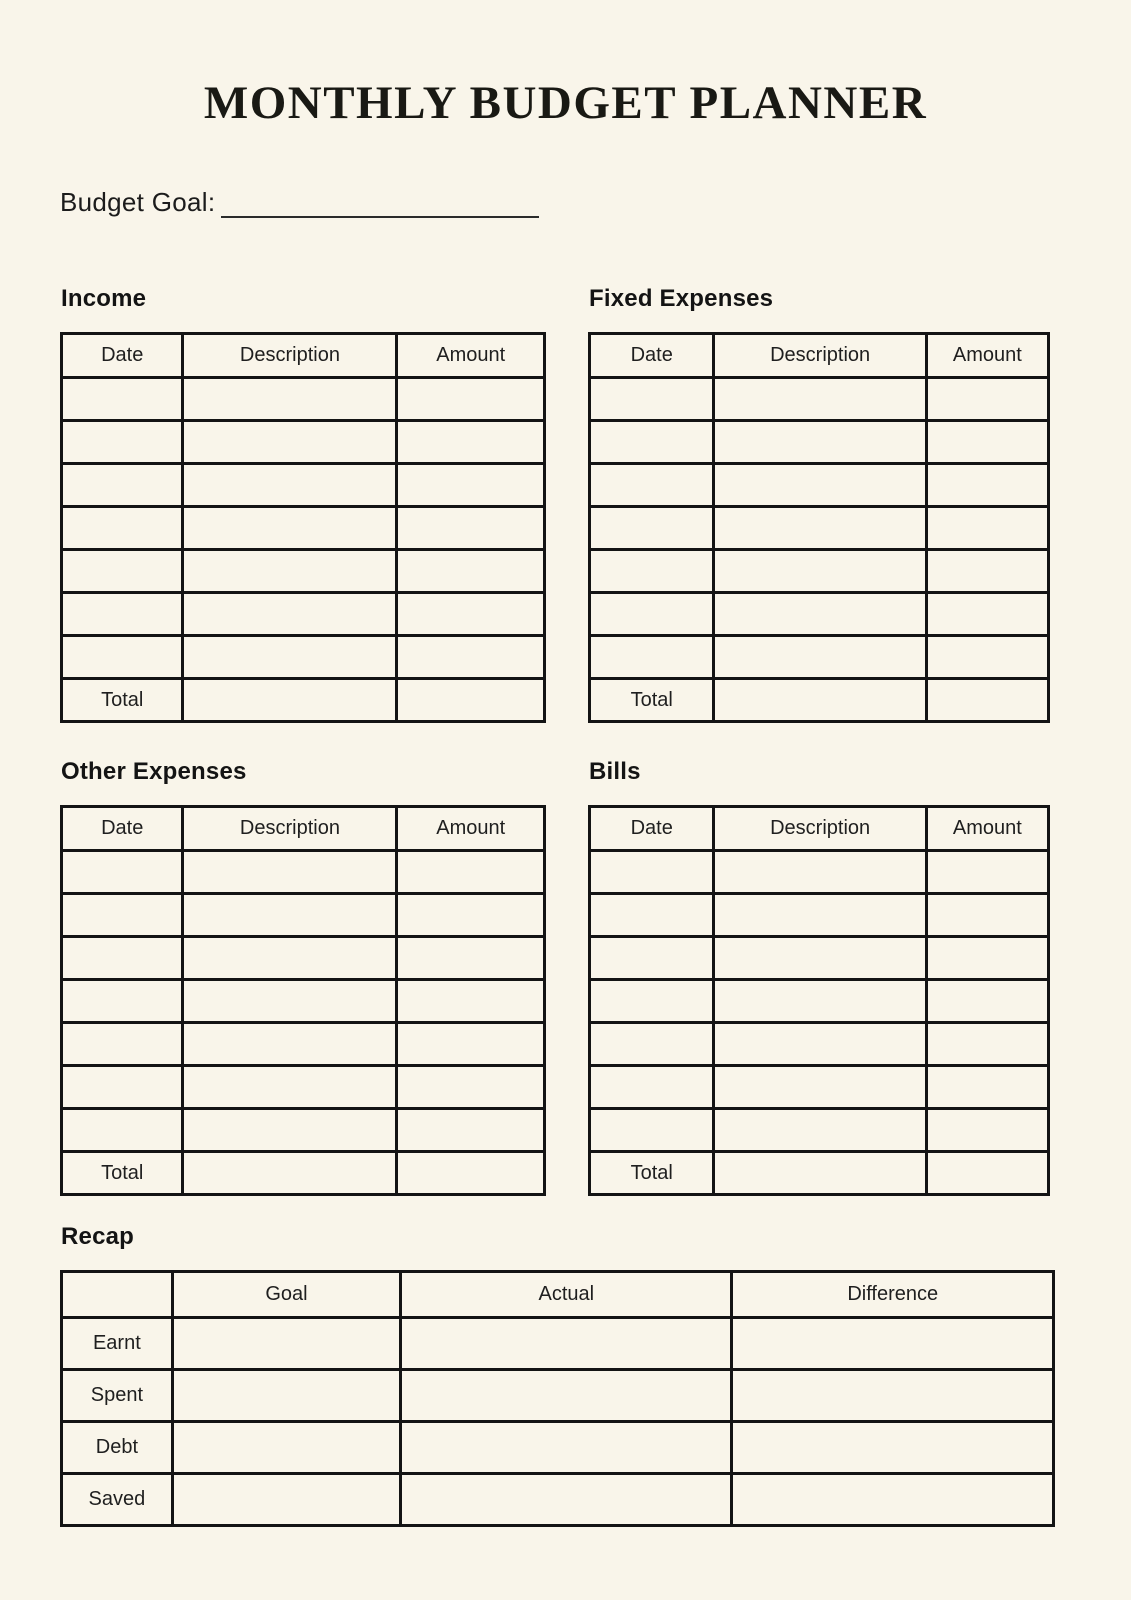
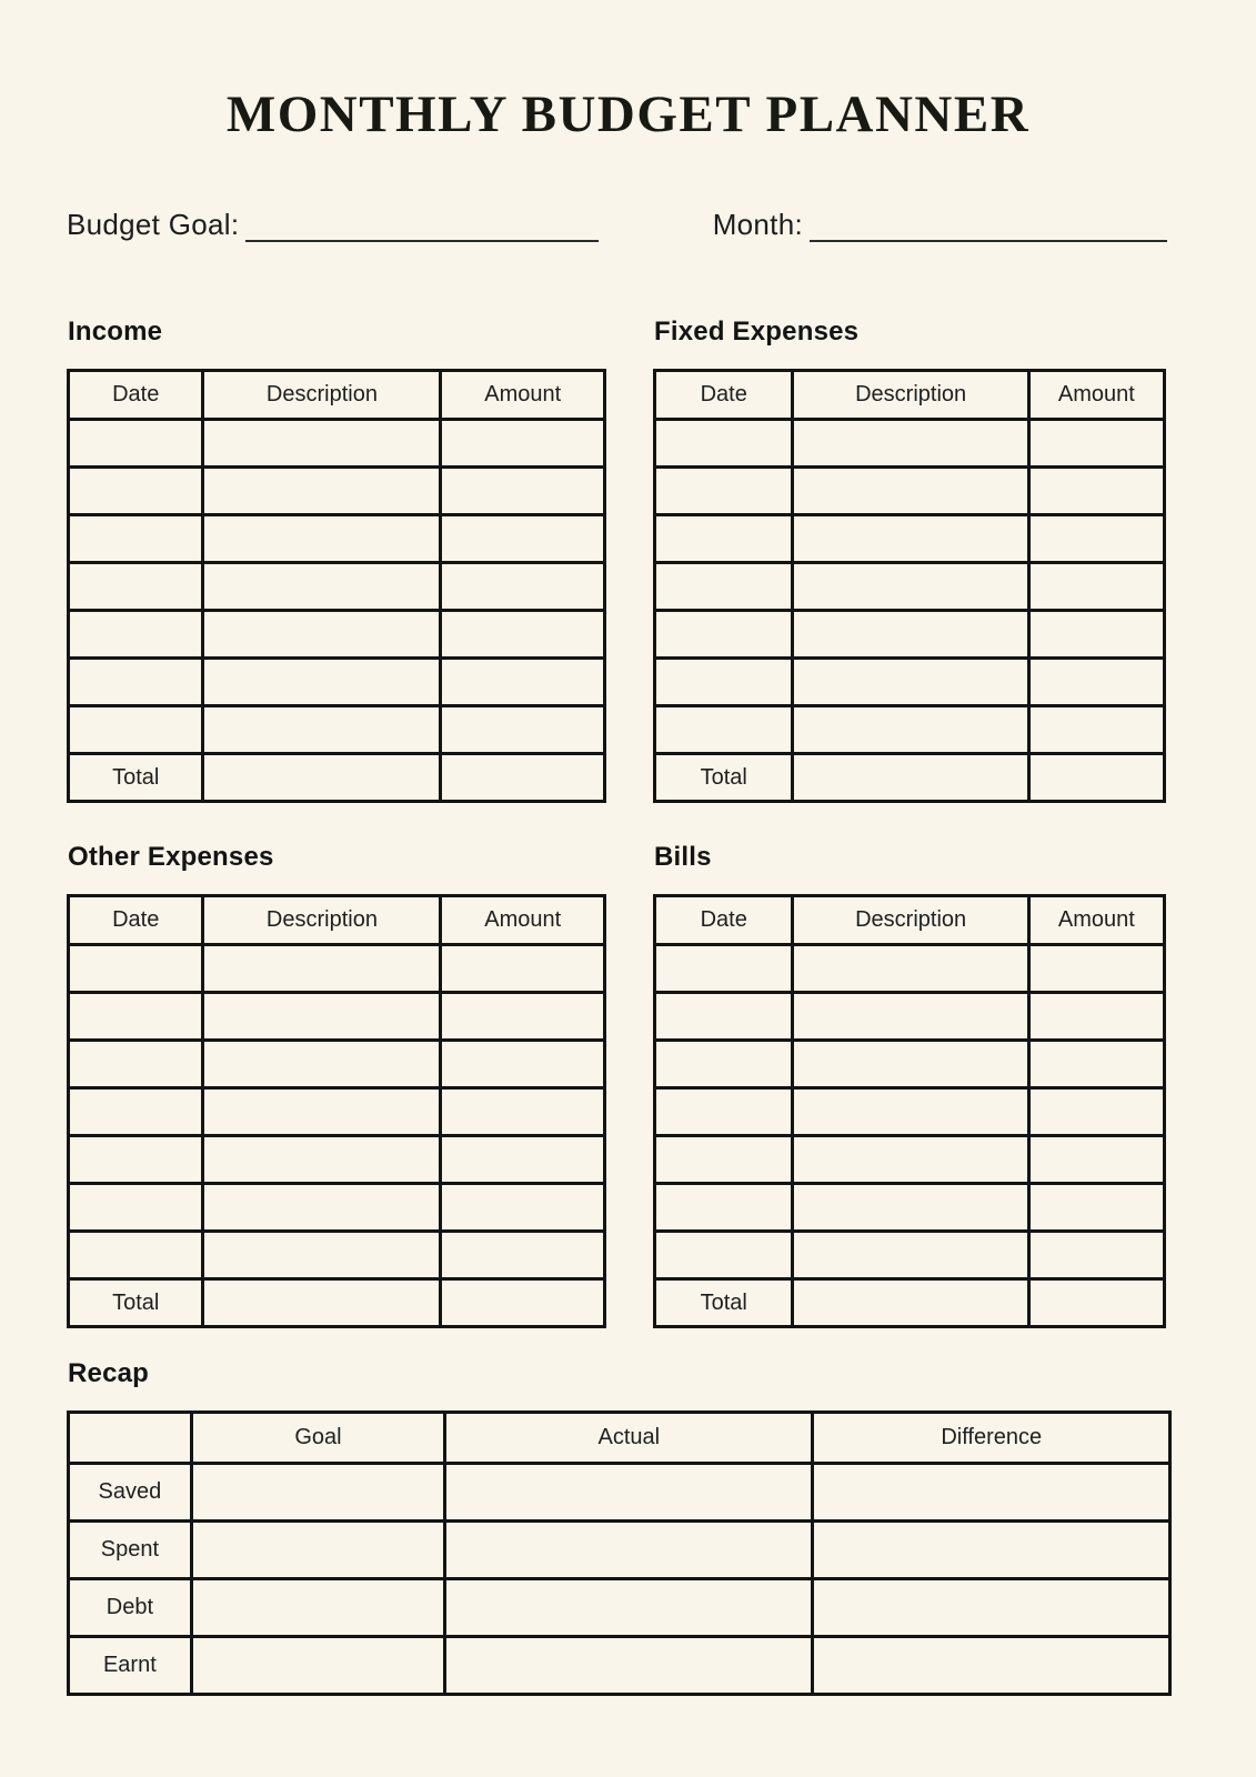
  MONTHLY BUDGET PLANNER
  Budget Goal:
+ Month:
  Income
  Date	Description	Amount
  Total
  Fixed Expenses
  Date	Description	Amount
  Total
  Other Expenses
  Date	Description	Amount
  Total
  Bills
  Date	Description	Amount
  Total
  Recap
  	Goal	Actual	Difference
- Earnt
+ Saved
  Spent
  Debt
- Saved
+ Earnt
